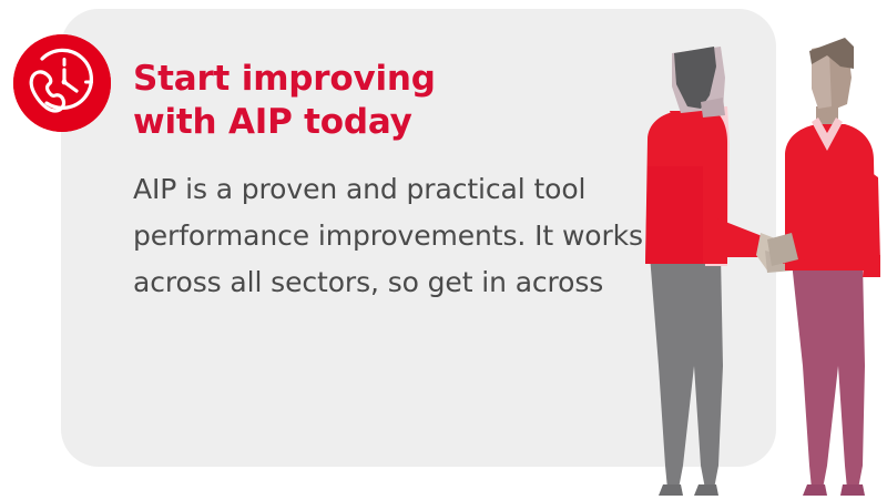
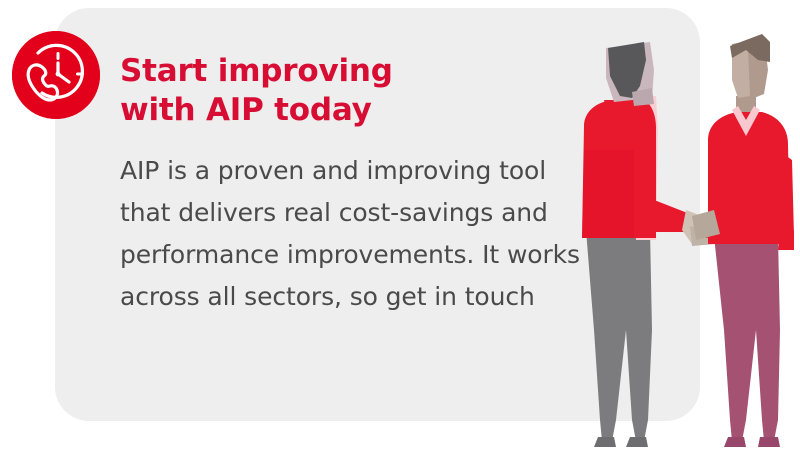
  Start improving
  with AIP today
- AIP is a proven and practical tool
+ AIP is a proven and improving tool
+ that delivers real cost-savings and
  performance improvements. It wor
- across all sectors, so get in across
+ across all sectors, so get in touch
